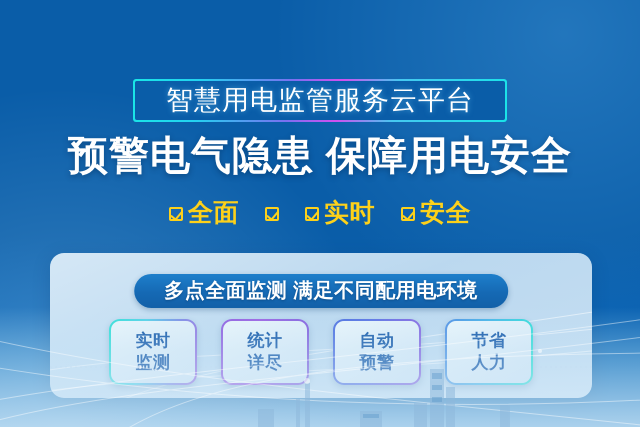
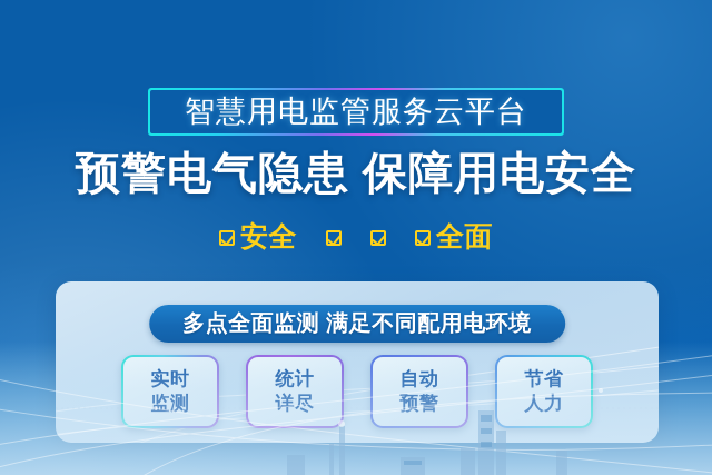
  智慧用电监管服务云平台
  预警电气隐患 保障用电安全
- 全面
+ 安全
- 实时
- 安全
+ 全面
  多点全面监测 满足不同配用电环境
